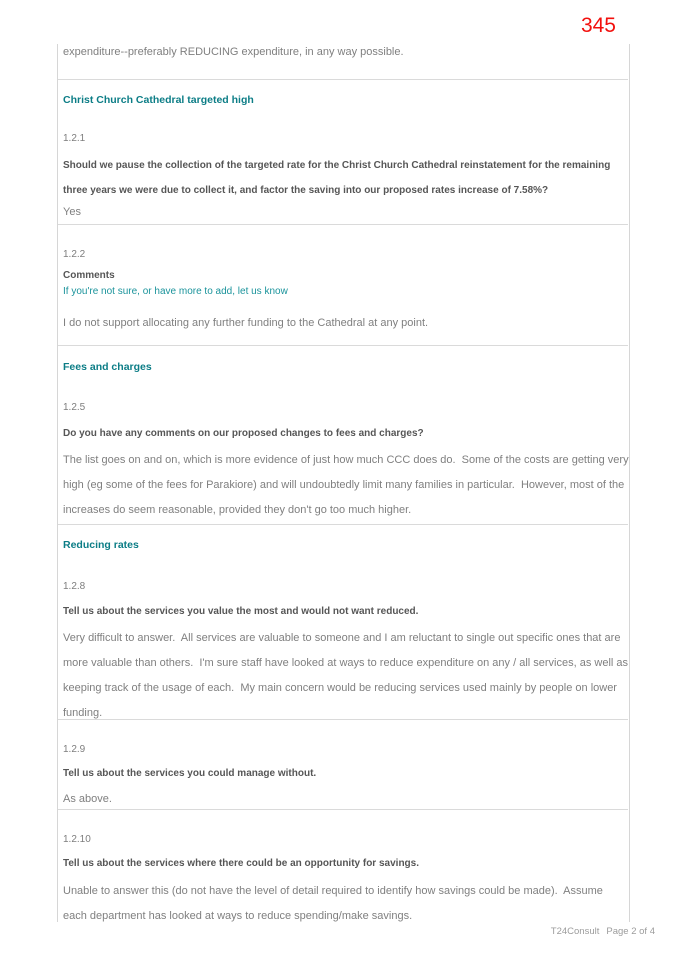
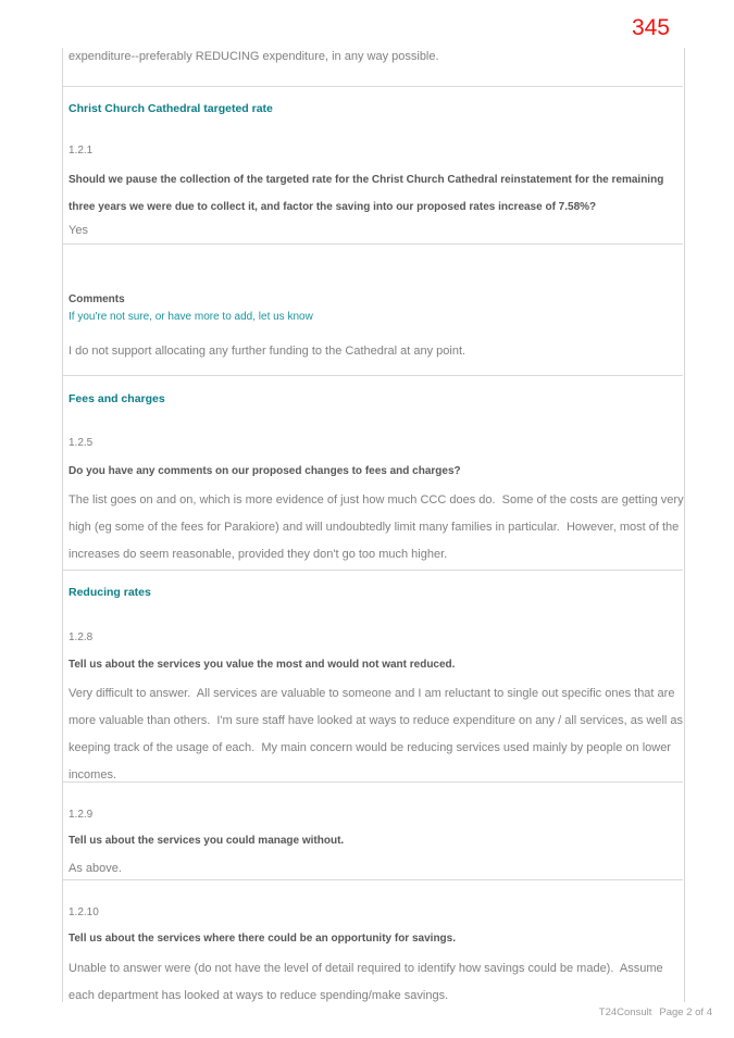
  345
  expenditure--preferably REDUCING expenditure, in any way possible.
- Christ Church Cathedral targeted high
+ Christ Church Cathedral targeted rate
  1.2.1
  Should we pause the collection of the targeted rate for the Christ Church Cathedral reinstatement for the remaining three years we were due to collect it, and factor the saving into our proposed rates increase of 7.58%?
  Yes
- 1.2.2
  Comments
  If you're not sure, or have more to add, let us know
  I do not support allocating any further funding to the Cathedral at any point.
  Fees and charges
  1.2.5
  Do you have any comments on our proposed changes to fees and charges?
  The list goes on and on, which is more evidence of just how much CCC does do. Some of the costs are getting very high (eg some of the fees for Parakiore) and will undoubtedly limit many families in particular. However, most of the increases do seem reasonable, provided they don't go too much higher.
  Reducing rates
  1.2.8
  Tell us about the services you value the most and would not want reduced.
- Very difficult to answer. All services are valuable to someone and I am reluctant to single out specific ones that are more valuable than others. I'm sure staff have looked at ways to reduce expenditure on any / all services, as well as keeping track of the usage of each. My main concern would be reducing services used mainly by people on lower funding.
+ Very difficult to answer. All services are valuable to someone and I am reluctant to single out specific ones that are more valuable than others. I'm sure staff have looked at ways to reduce expenditure on any / all services, as well as keeping track of the usage of each. My main concern would be reducing services used mainly by people on lower incomes.
  1.2.9
  Tell us about the services you could manage without.
  As above.
  1.2.10
  Tell us about the services where there could be an opportunity for savings.
- Unable to answer this (do not have the level of detail required to identify how savings could be made). Assume each department has looked at ways to reduce spending/make savings.
+ Unable to answer were (do not have the level of detail required to identify how savings could be made). Assume each department has looked at ways to reduce spending/make savings.
  T24Consult Page 2 of 4
